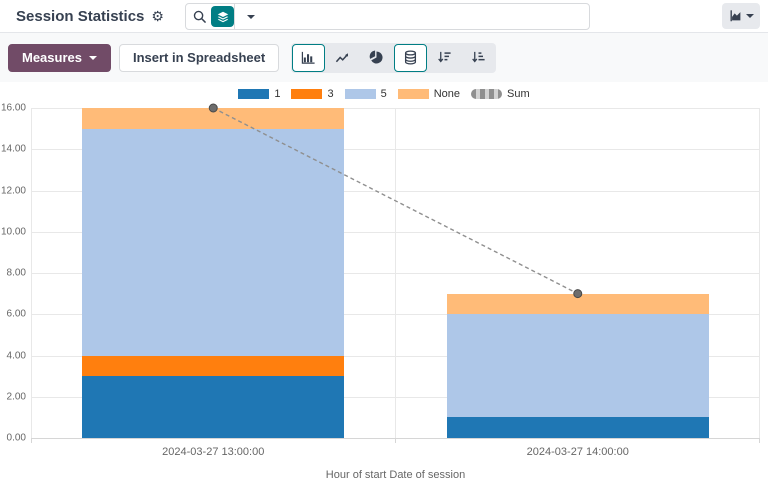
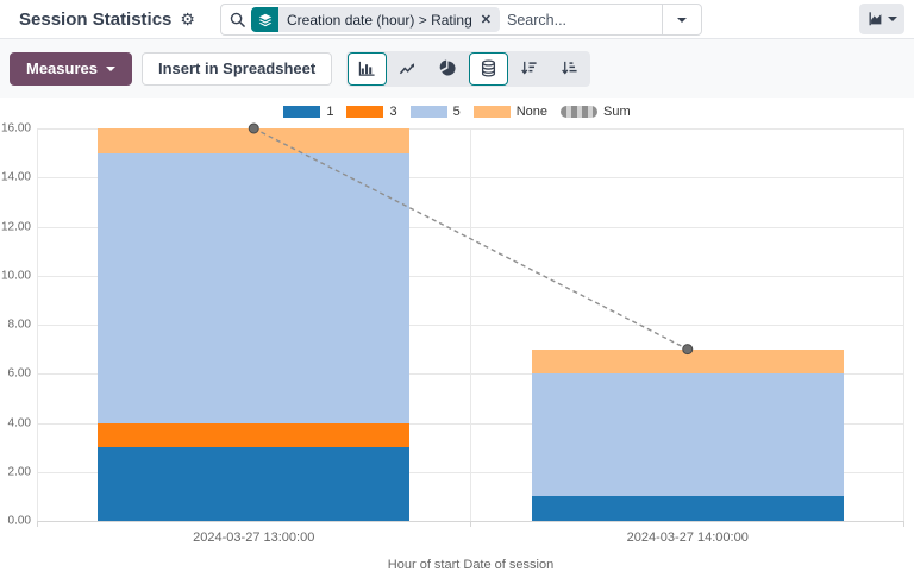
  Session Statistics
  ⚙
+ Creation date (hour) > Rating
+ ✕
+ Search...
  Measures
  Insert in Spreadsheet
  1
  3
  5
  None
  Sum
  0.00
  2.00
  4.00
  6.00
  8.00
  10.00
  12.00
  14.00
  16.00
  2024-03-27 13:00:00
  2024-03-27 14:00:00
  Hour of start Date of session
